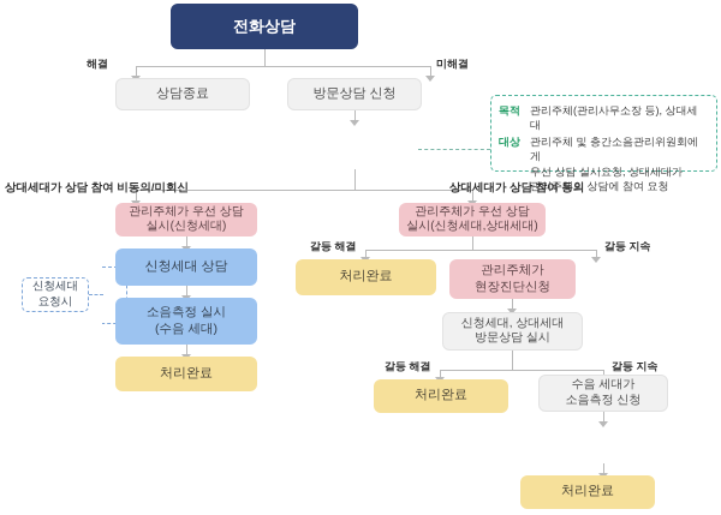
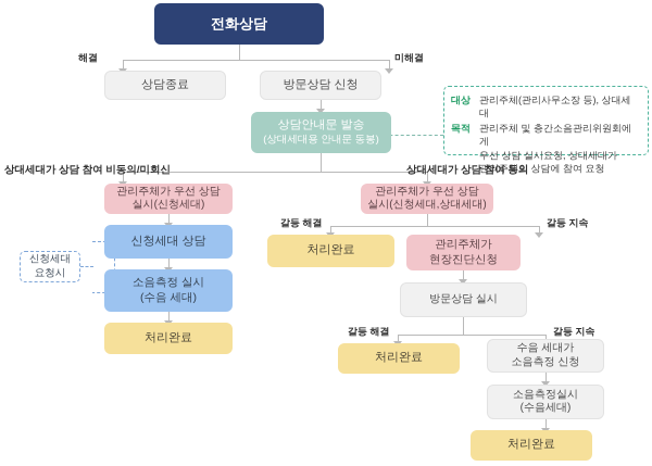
  해결
  미해결
  상대세대가 상담 참여 비동의/미회신
  상대세대가 상담 참여 동의
  갈등 해결
  갈등 지속
  갈등 해결
  갈등 지속
  전화상담
  상담종료
  방문상담 신청
+ 상담안내문 발송
+ (상대세대용 안내문 동봉)
  관리주체가 우선 상담
  실시(신청세대)
  신청세대 상담
  소음측정 실시
  (수음 세대)
  처리완료
  관리주체가 우선 상담
  실시(신청세대,상대세대)
  처리완료
  관리주체가
  현장진단신청
- 신청세대, 상대세대
  방문상담 실시
  처리완료
  수음 세대가
  소음측정 신청
+ 소음측정실시
+ (수음세대)
  처리완료
  신청세대
  요청시
- 목적
+ 대상
  관리주체(관리사무소장 등), 상대세대
- 대상
+ 목적
  관리주체 및 층간소음관리위원회에게
  우선 상담 실시요청, 상대세대가
  관리주체의 상담에 참여 요청
